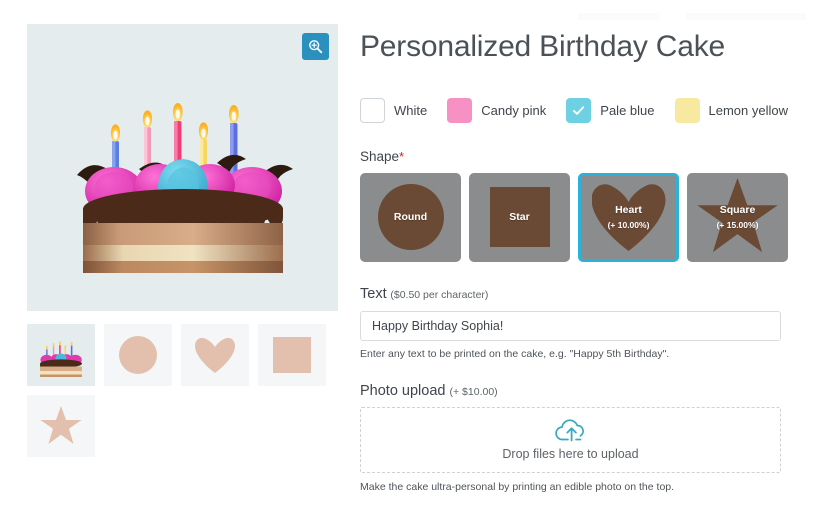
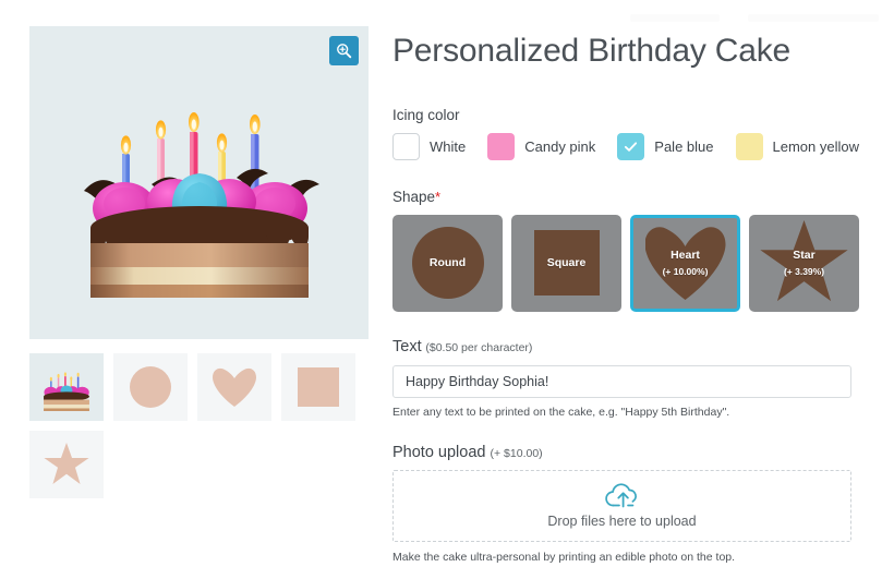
  Personalized Birthday Cake
+ Icing color
  White
  Candy pink
  Pale blue
  Lemon yellow
  Shape*
  Round
- Star
+ Square
  Heart
  (+ 10.00%)
- Square
+ Star
- (+ 15.00%)
+ (+ 3.39%)
  Text ($0.50 per character)
  Happy Birthday Sophia!
  Enter any text to be printed on the cake, e.g. "Happy 5th Birthday".
  Photo upload (+ $10.00)
  Drop files here to upload
  Make the cake ultra-personal by printing an edible photo on the top.
